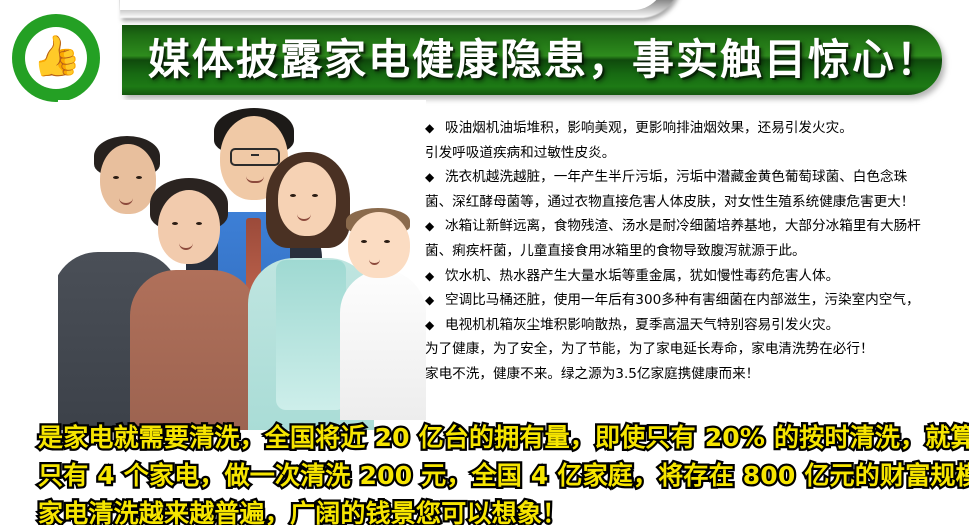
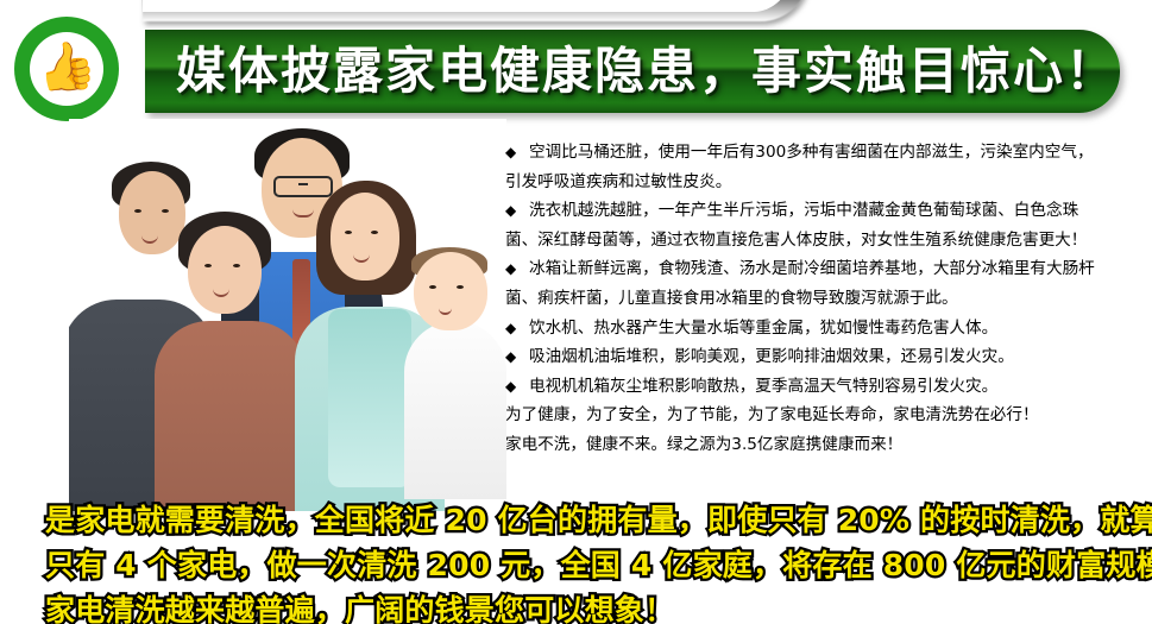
  媒体披露家电健康隐患，事实触目惊心！
  ◆
- 吸油烟机油垢堆积，影响美观，更影响排油烟效果，还易引发火灾。
+ 空调比马桶还脏，使用一年后有300多种有害细菌在内部滋生，污染室内空气，
  引发呼吸道疾病和过敏性皮炎。
  ◆
  洗衣机越洗越脏，一年产生半斤污垢，污垢中潜藏金黄色葡萄球菌、白色念珠
  菌、深红酵母菌等，通过衣物直接危害人体皮肤，对女性生殖系统健康危害更大！
  ◆
  冰箱让新鲜远离，食物残渣、汤水是耐冷细菌培养基地，大部分冰箱里有大肠杆
  菌、痢疾杆菌，儿童直接食用冰箱里的食物导致腹泻就源于此。
  ◆
  饮水机、热水器产生大量水垢等重金属，犹如慢性毒药危害人体。
  ◆
- 空调比马桶还脏，使用一年后有300多种有害细菌在内部滋生，污染室内空气，
+ 吸油烟机油垢堆积，影响美观，更影响排油烟效果，还易引发火灾。
  ◆
  电视机机箱灰尘堆积影响散热，夏季高温天气特别容易引发火灾。
  为了健康，为了安全，为了节能，为了家电延长寿命，家电清洗势在必行！
  家电不洗，健康不来。绿之源为3.5亿家庭携健康而来！
  是家电就需要清洗，全国将近 20 亿台的拥有量，即使只有 20% 的按时清洗，就算
  只有 4 个家电，做一次清洗 200 元，全国 4 亿家庭，将存在 800 亿元的财富规模
  家电清洗越来越普遍，广阔的钱景您可以想象！
